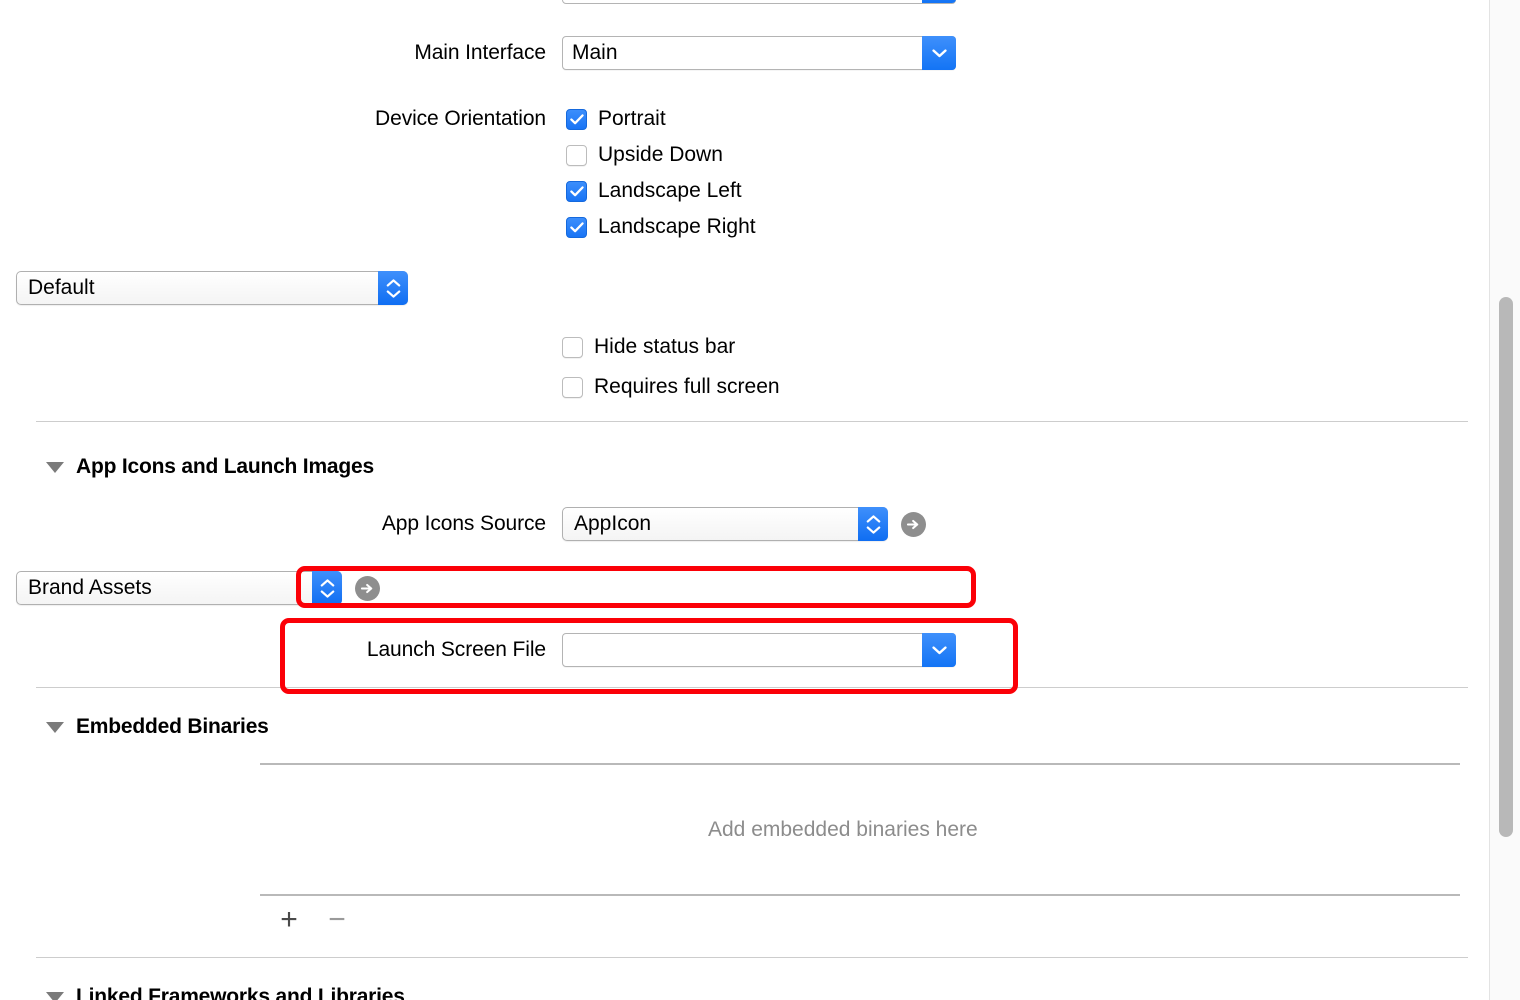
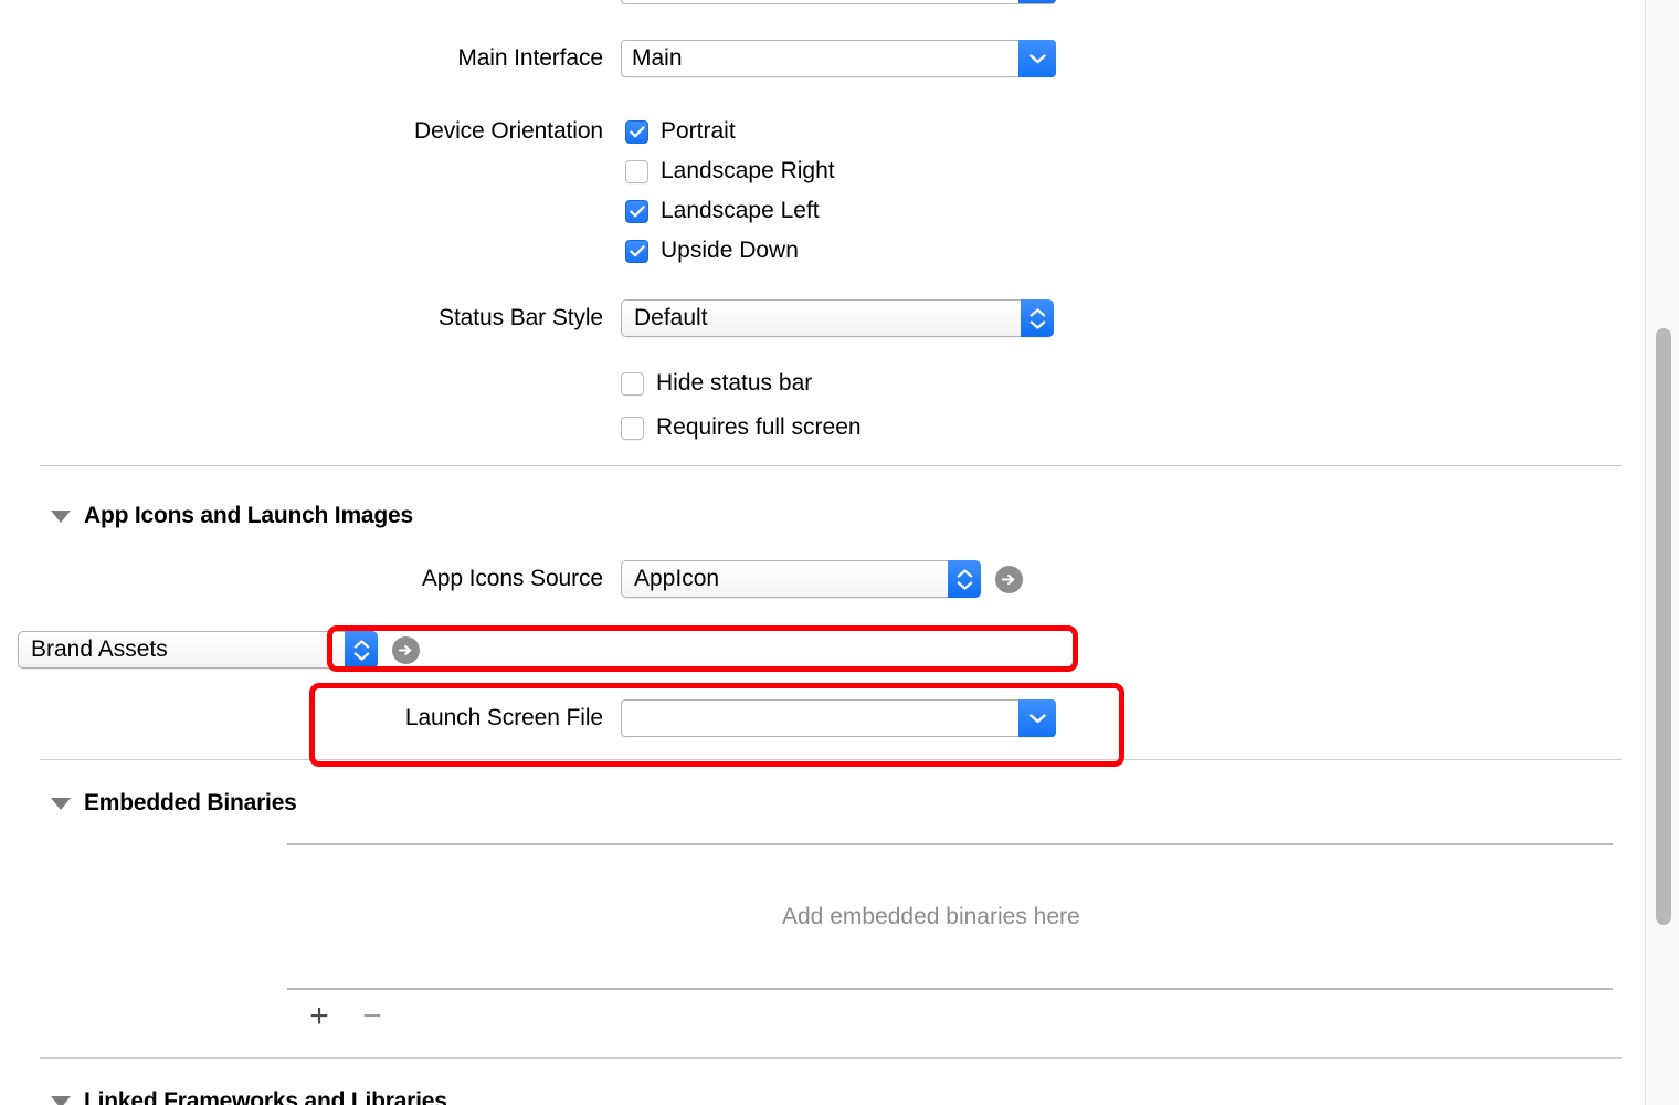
  Main Interface
  Main
  Device Orientation
  Portrait
- Upside Down
+ Landscape Right
  Landscape Left
- Landscape Right
+ Upside Down
+ Status Bar Style
  Default
  Hide status bar
  Requires full screen
  App Icons and Launch Images
  App Icons Source
  AppIcon
  Brand Assets
  Launch Screen File
  Embedded Binaries
  Add embedded binaries here
  +
  −
  Linked Frameworks and Libraries
